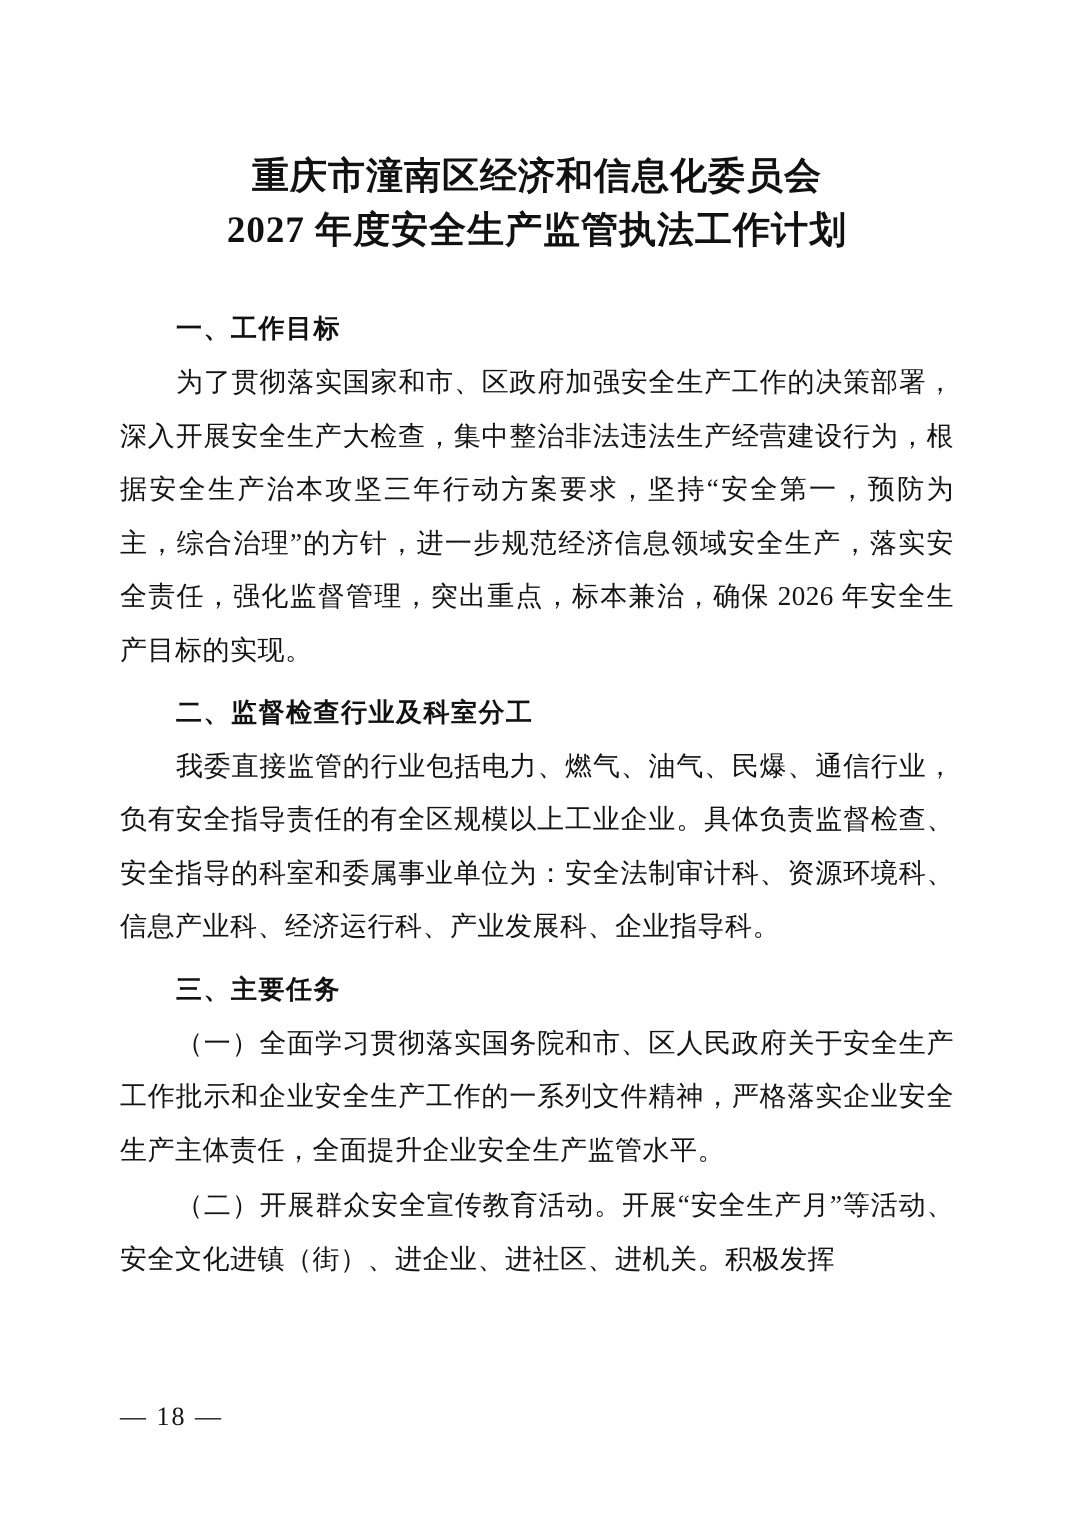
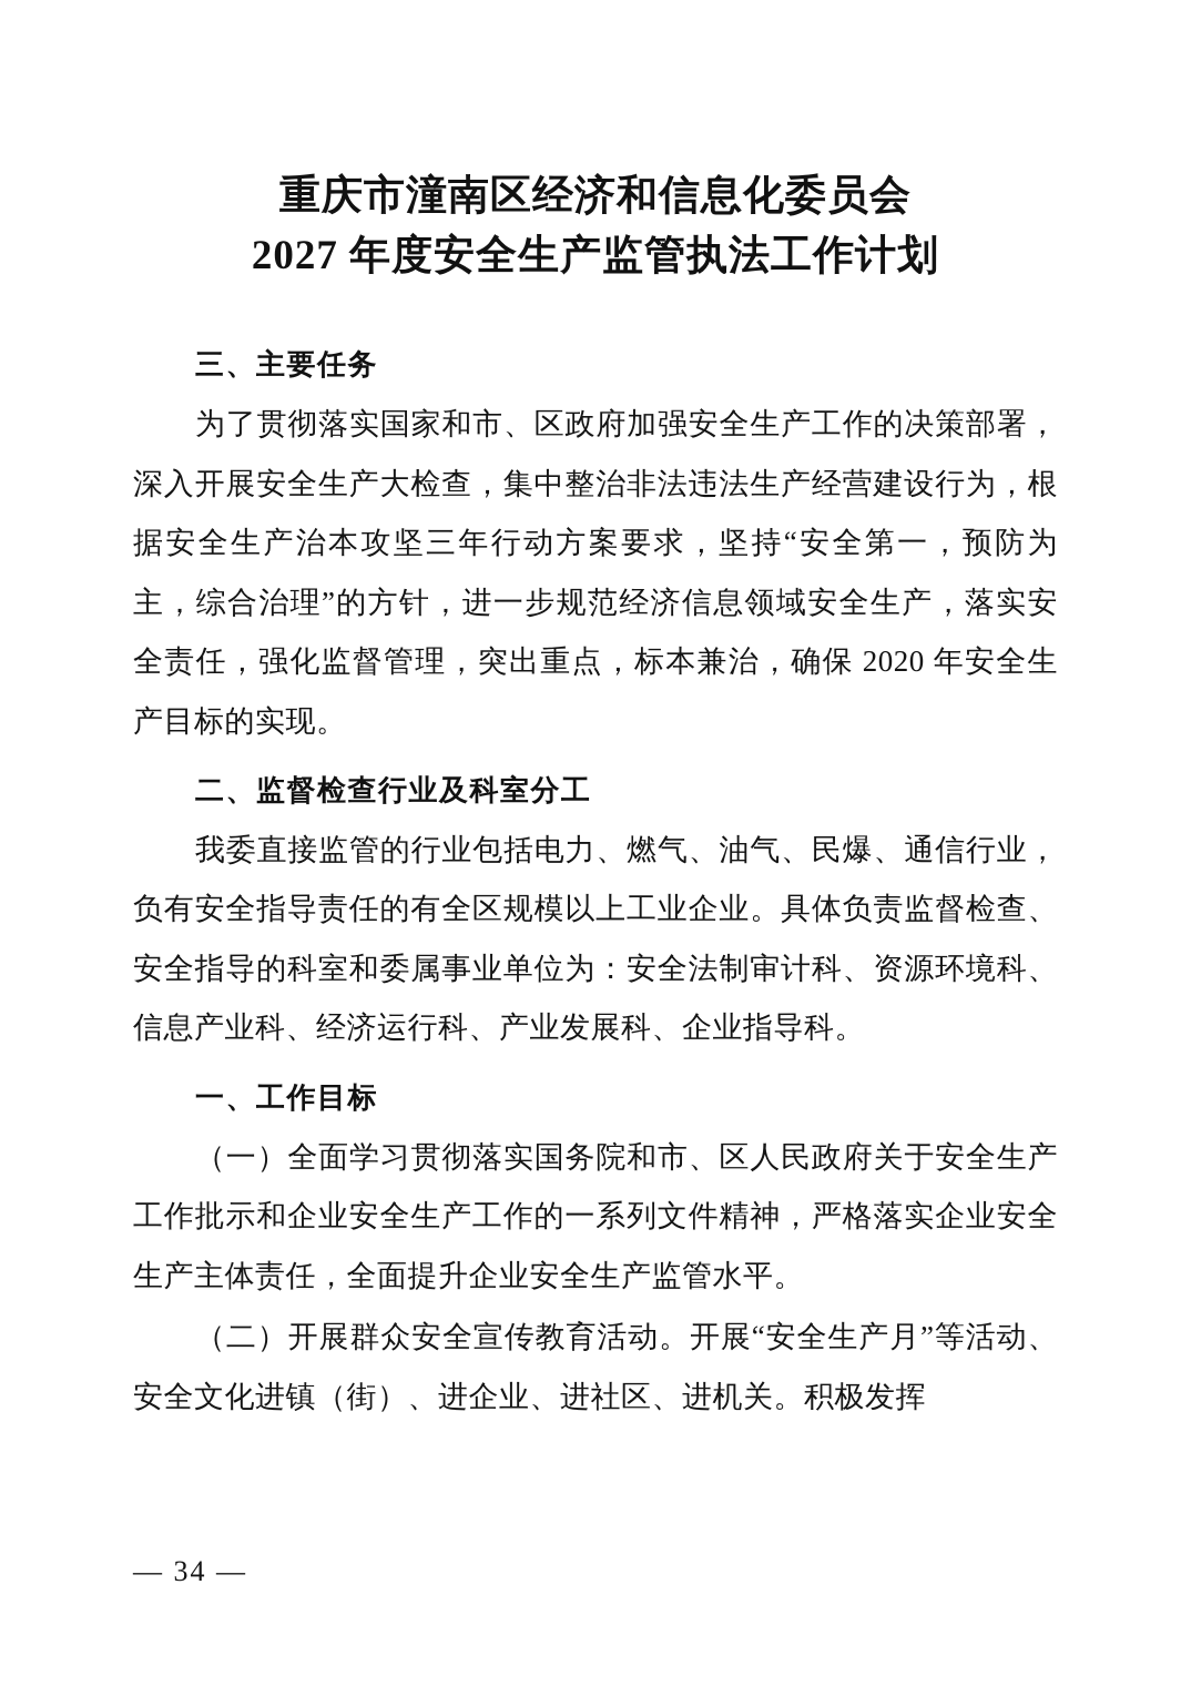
  重庆市潼南区经济和信息化委员会
  2027 年度安全生产监管执法工作计划
- 一、工作目标
+ 三、主要任务
- 为了贯彻落实国家和市、区政府加强安全生产工作的决策部署，深入开展安全生产大检查，集中整治非法违法生产经营建设行为，根据安全生产治本攻坚三年行动方案要求，坚持“安全第一，预防为主，综合治理”的方针，进一步规范经济信息领域安全生产，落实安全责任，强化监督管理，突出重点，标本兼治，确保 2026 年安全生产目标的实现。
+ 为了贯彻落实国家和市、区政府加强安全生产工作的决策部署，深入开展安全生产大检查，集中整治非法违法生产经营建设行为，根据安全生产治本攻坚三年行动方案要求，坚持“安全第一，预防为主，综合治理”的方针，进一步规范经济信息领域安全生产，落实安全责任，强化监督管理，突出重点，标本兼治，确保 2020 年安全生产目标的实现。
  二、监督检查行业及科室分工
  我委直接监管的行业包括电力、燃气、油气、民爆、通信行业，负有安全指导责任的有全区规模以上工业企业。具体负责监督检查、安全指导的科室和委属事业单位为：安全法制审计科、资源环境科、信息产业科、经济运行科、产业发展科、企业指导科。
- 三、主要任务
+ 一、工作目标
  （一）全面学习贯彻落实国务院和市、区人民政府关于安全生产工作批示和企业安全生产工作的一系列文件精神，严格落实企业安全生产主体责任，全面提升企业安全生产监管水平。
  （二）开展群众安全宣传教育活动。开展“安全生产月”等活动、安全文化进镇（街）、进企业、进社区、进机关。积极发挥
- — 18 —
+ — 34 —
